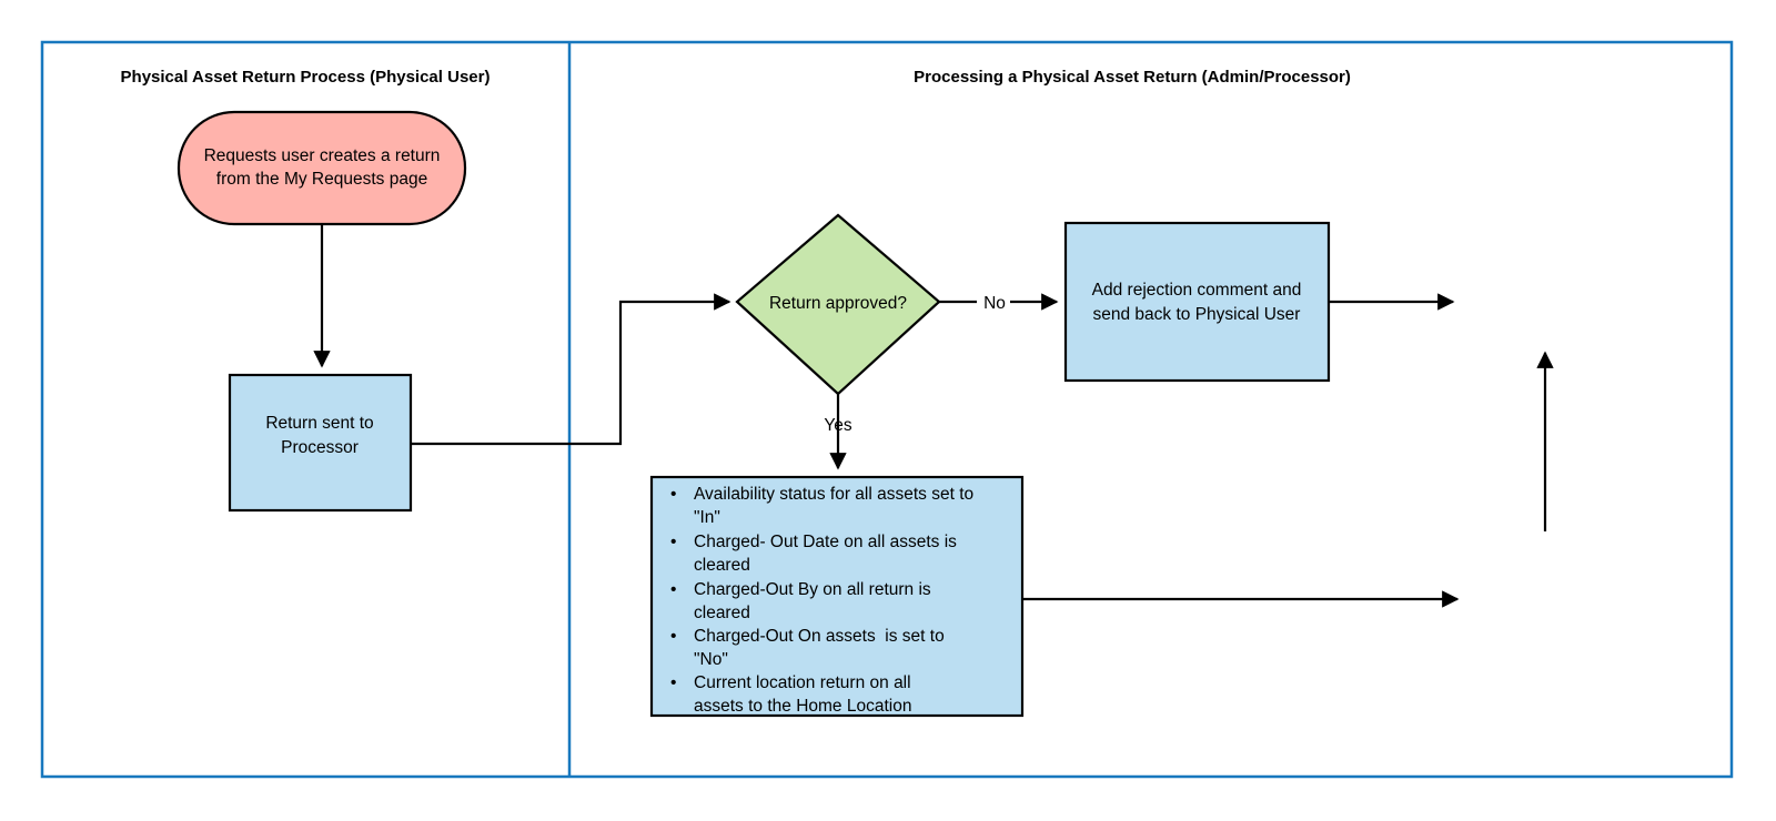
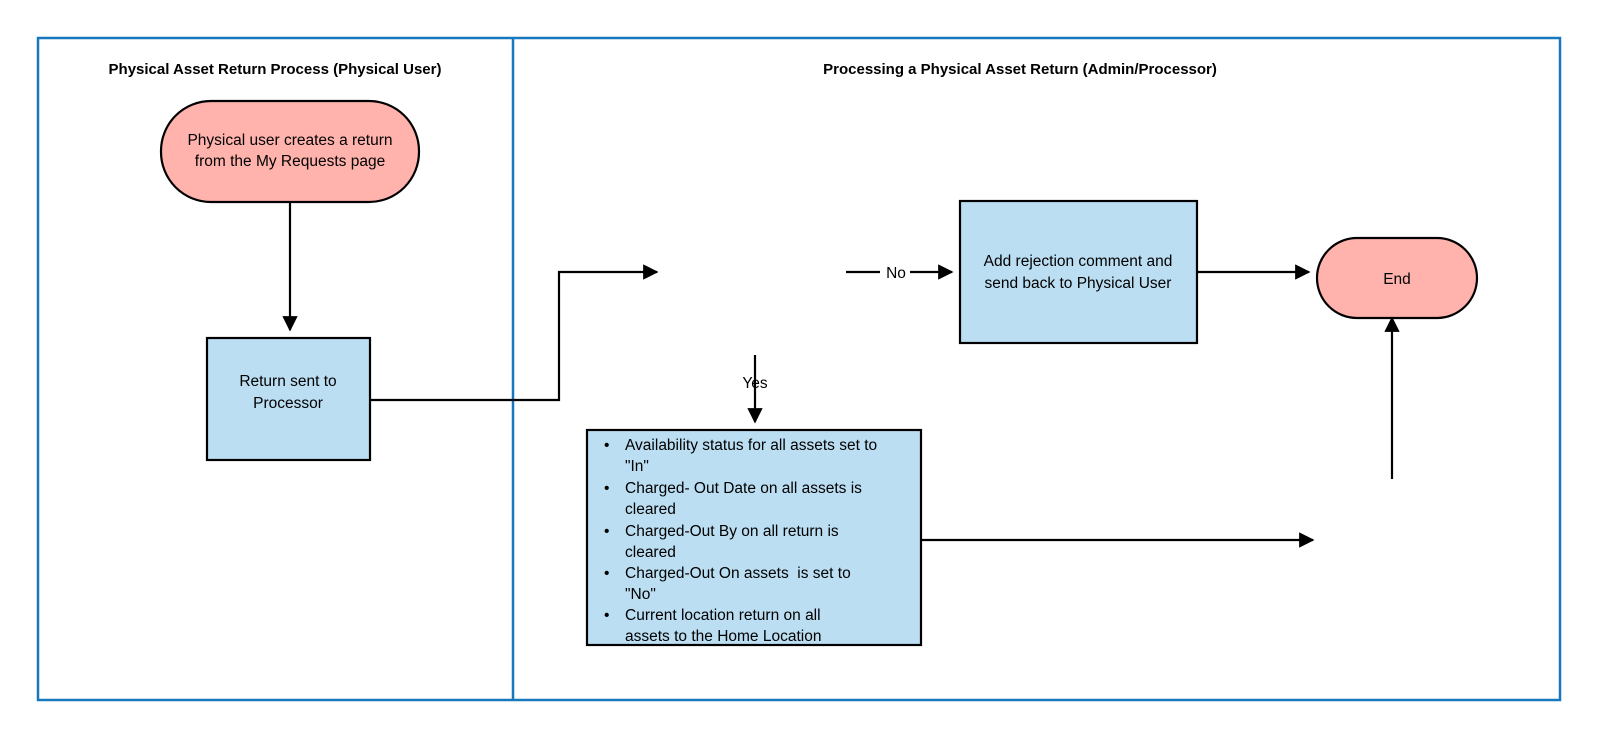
  Physical Asset Return Process (Physical User)
  Processing a Physical Asset Return (Admin/Processor)
  No
  Yes
- Requests user creates a return
+ Physical user creates a return
  from the My Requests page
  Return sent to
  Processor
- Return approved?
  Add rejection comment and
  send back to Physical User
+ End
  •
  Availability status for all assets set to
  "In"
  •
  Charged- Out Date on all assets is
  cleared
  •
  Charged-Out By on all return is
  cleared
  •
  Charged-Out On assets is set to
  "No"
  •
  Current location return on all
  assets to the Home Location
